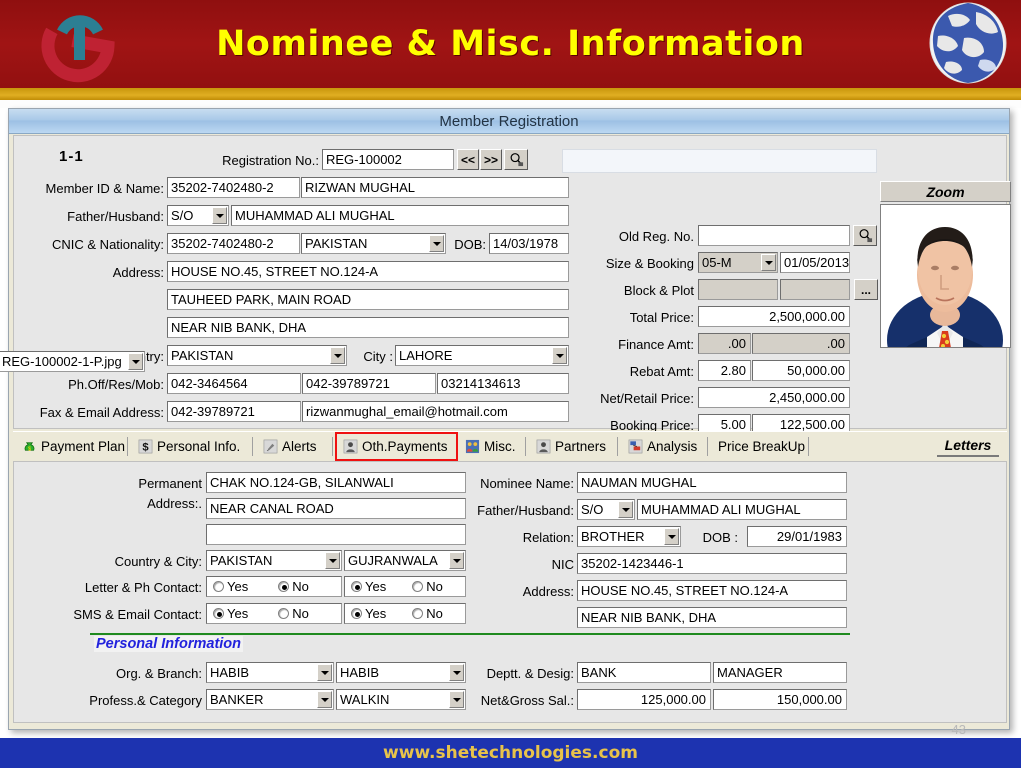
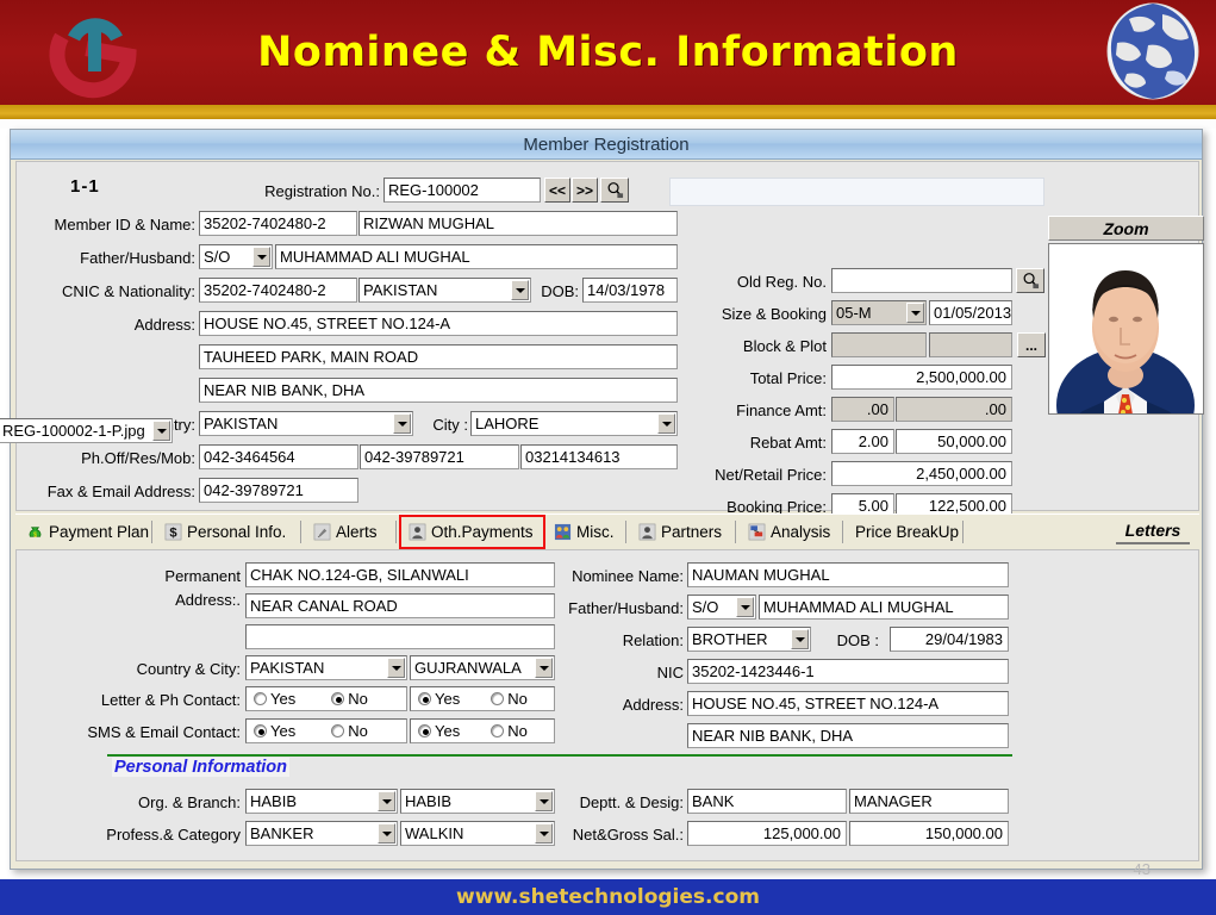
  Nominee & Misc. Information
  Member Registration
  1-1
  Registration No.:
  REG-100002
  <<
  >>
  Member ID & Name:
  35202-7402480-2
  RIZWAN MUGHAL
  Father/Husband:
  S/O
  MUHAMMAD ALI MUGHAL
  CNIC & Nationality:
  35202-7402480-2
  PAKISTAN
  DOB:
  14/03/1978
  Address:
  HOUSE NO.45, STREET NO.124-A
  TAUHEED PARK, MAIN ROAD
  NEAR NIB BANK, DHA
  PAKISTAN
  City :
  LAHORE
  Ph.Off/Res/Mob:
  042-3464564
  042-39789721
  03214134613
  Fax & Email Address:
  042-39789721
- rizwanmughal_email@hotmail.com
  Old Reg. No.
  Size & Booking
  05-M
  01/05/2013
  Block & Plot
  ...
  Total Price:
  2,500,000.00
  Finance Amt:
  .00
  .00
  Rebat Amt:
- 2.80
+ 2.00
  50,000.00
  Net/Retail Price:
  2,450,000.00
  Booking Price:
  5.00
  122,500.00
  Zoom
  REG-100002-1-P.jpg
  Payment Plan
  $
  Personal Info.
  Alerts
  Oth.Payments
  Misc.
  Partners
  Analysis
  Price BreakUp
  Letters
  Permanent
  Address:.
  CHAK NO.124-GB, SILANWALI
  NEAR CANAL ROAD
  Country & City:
  PAKISTAN
  GUJRANWALA
  Letter & Ph Contact:
  Yes
  No
  Yes
  No
  SMS & Email Contact:
  Yes
  No
  Yes
  No
  Nominee Name:
  NAUMAN MUGHAL
  Father/Husband:
  S/O
  MUHAMMAD ALI MUGHAL
  Relation:
  BROTHER
  DOB :
- 29/01/1983
+ 29/04/1983
  NIC
  35202-1423446-1
  Address:
  HOUSE NO.45, STREET NO.124-A
  NEAR NIB BANK, DHA
  Personal Information
  Org. & Branch:
  HABIB
  HABIB
  Profess.& Category
  BANKER
  WALKIN
  Deptt. & Desig:
  BANK
  MANAGER
  Net&Gross Sal.:
  125,000.00
  150,000.00
  43
  www.shetechnologies.com
